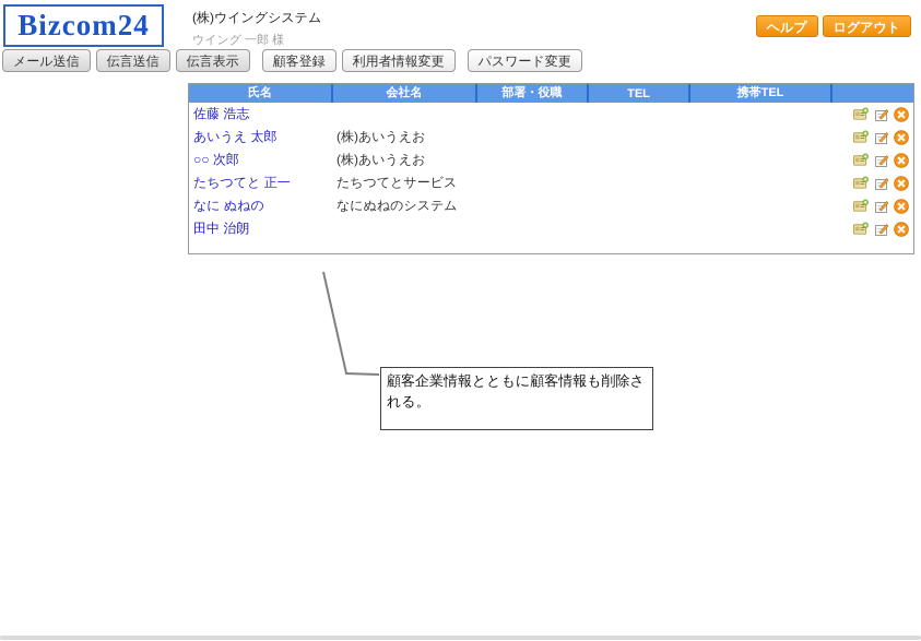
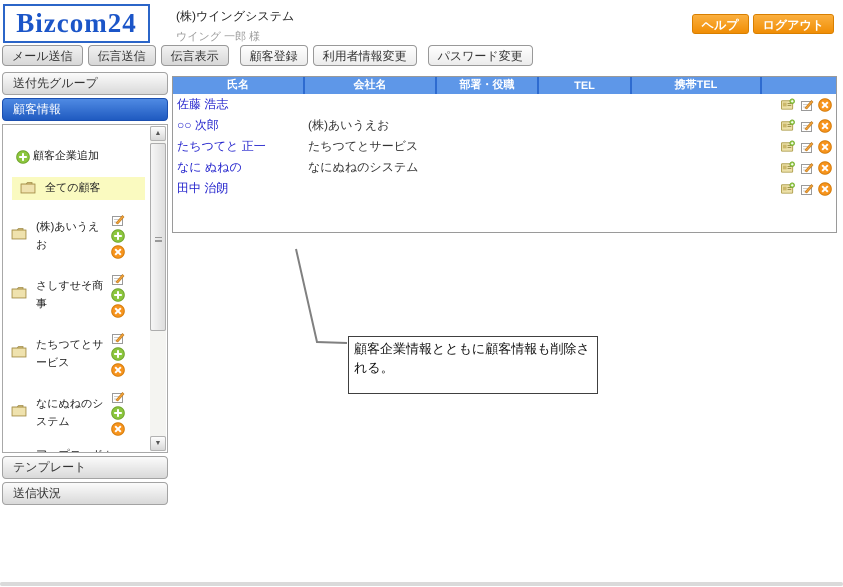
  Bizcom24
  (株)ウイングシステム
  ウイング 一郎 様
  ヘルプ
  ログアウト
  メール送信
  伝言送信
  伝言表示
  顧客登録
  利用者情報変更
  パスワード変更
+ 送付先グループ
+ 顧客情報
+ 顧客企業追加
+ 全ての顧客
+ (株)あいうえお
+ さしすせそ商事
+ たちつてとサービス
+ なにぬねのシステム
+ テンプレート
+ 送信状況
  氏名	会社名	部署・役職	TEL	携帯TEL
  佐藤 浩志
- あいうえ 太郎	(株)あいうえお
  ○○ 次郎	(株)あいうえお
  たちつてと 正一	たちつてとサービス
  なに ぬねの	なにぬねのシステム
  田中 治朗
  顧客企業情報とともに顧客情報も削除される。
